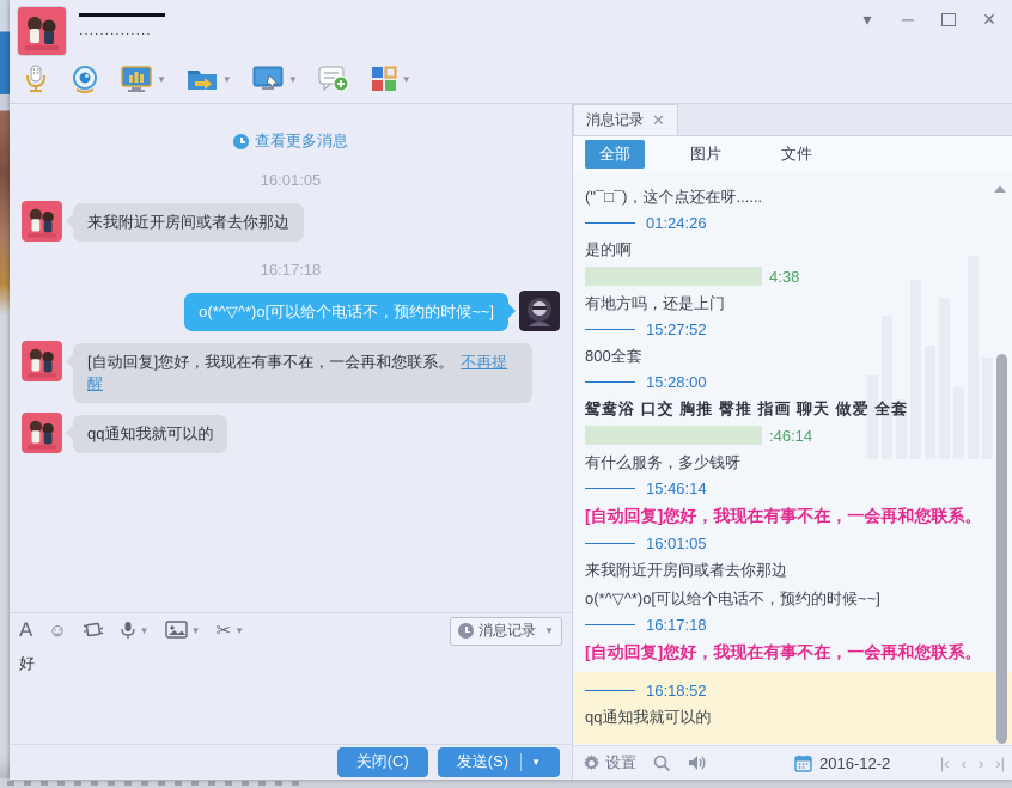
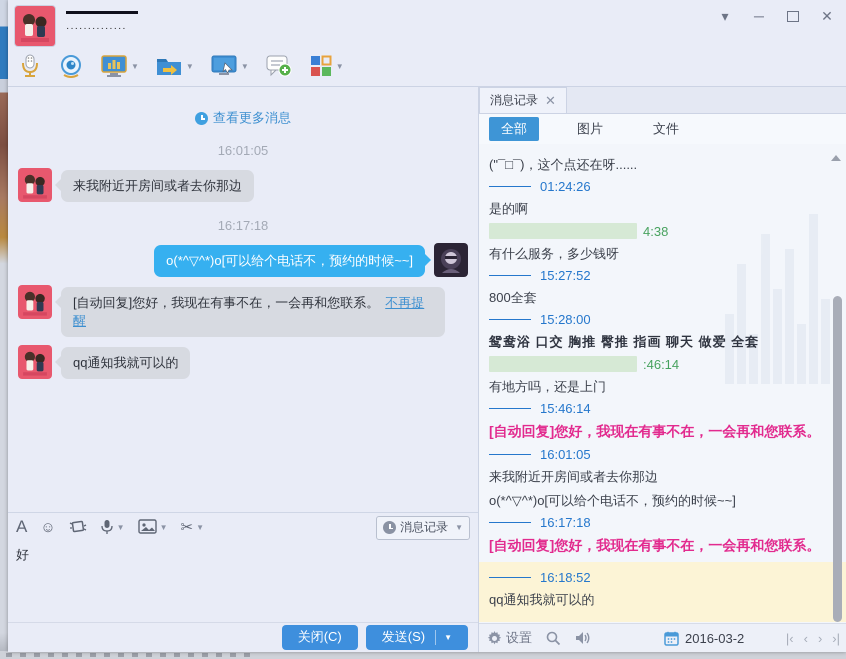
  ··············
  ▾
  ─
  ✕
  ▼
  ▼
  ▼
  ▼
  查看更多消息
  16:01:05
  来我附近开房间或者去你那边
  16:17:18
  o(*^▽^*)o[可以给个电话不，预约的时候~~]
  [自动回复]您好，我现在有事不在，一会再和您联系。 不再提醒
  qq通知我就可以的
  A
  ☺
  ▼
  ▼
  ✂
  ▼
  消息记录
  ▼
  好
  关闭(C)
  发送(S)
  ▼
  消息记录
  ✕
  全部
  图片
  文件
  ("¯□¯)，这个点还在呀......
  01:24:26
  是的啊
  4:38
- 有地方吗，还是上门
+ 有什么服务，多少钱呀
  15:27:52
  800全套
  15:28:00
  鸳鸯浴 口交 胸推 臀推 指画 聊天 做爱 全套
  :46:14
- 有什么服务，多少钱呀
+ 有地方吗，还是上门
  15:46:14
  [自动回复]您好，我现在有事不在，一会再和您联系。
  16:01:05
  来我附近开房间或者去你那边
  o(*^▽^*)o[可以给个电话不，预约的时候~~]
  16:17:18
  [自动回复]您好，我现在有事不在，一会再和您联系。
  16:18:52
  qq通知我就可以的
  设置
- 2016-12-2
+ 2016-03-2
  |‹
  ‹
  ›
  ›|
